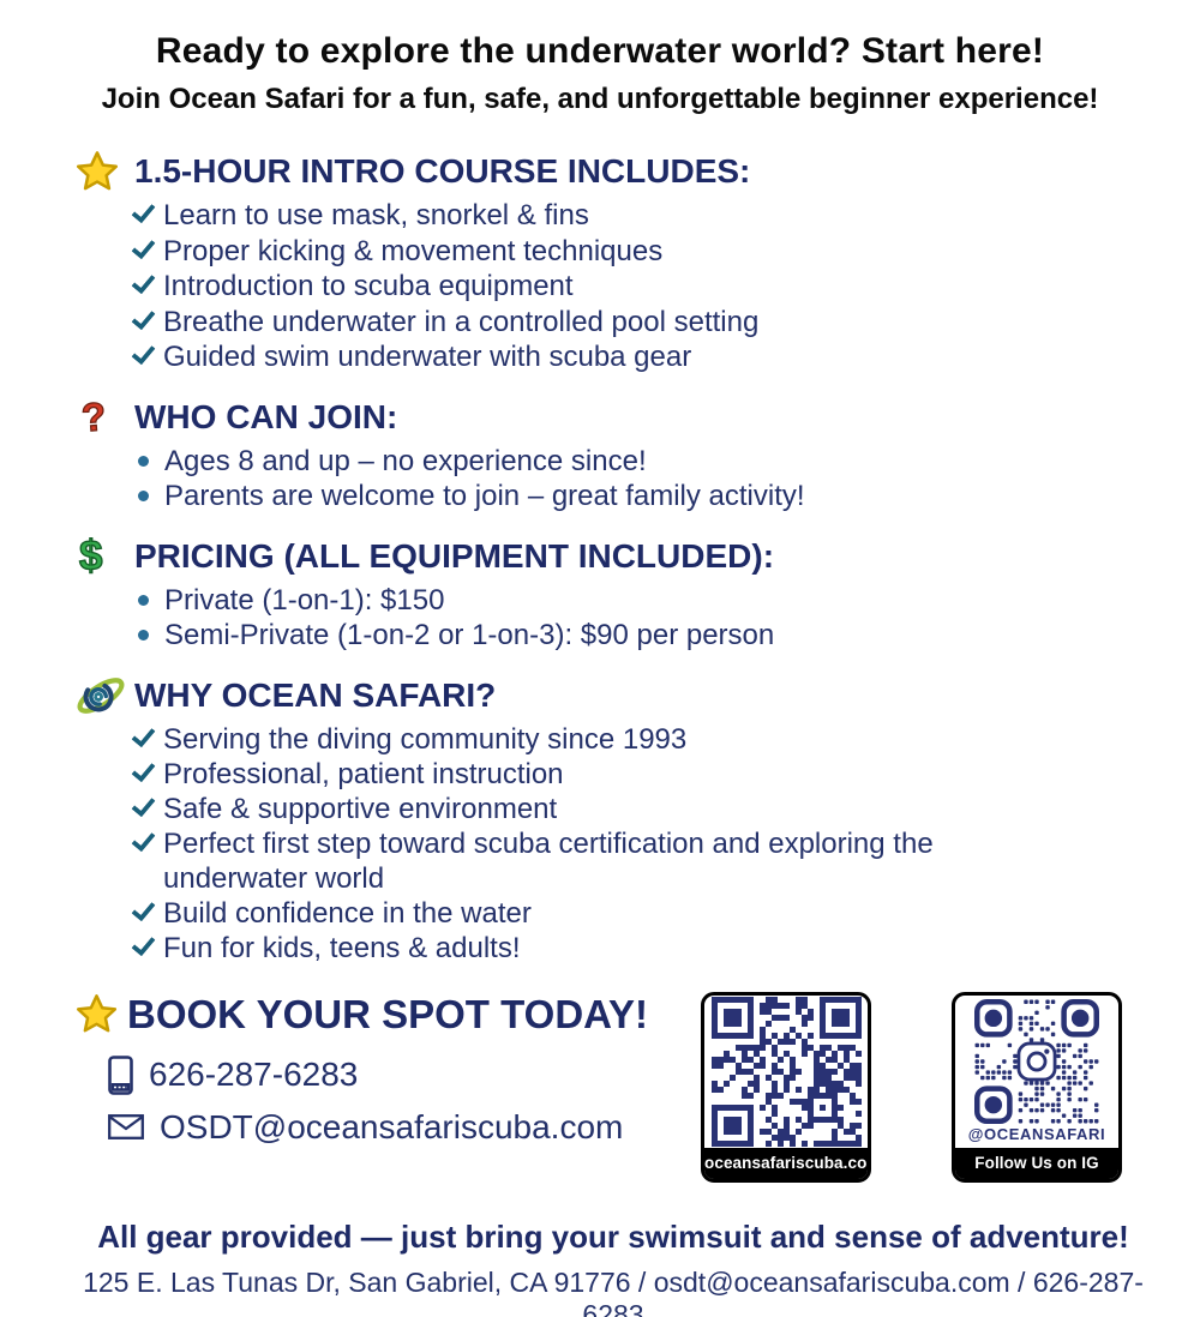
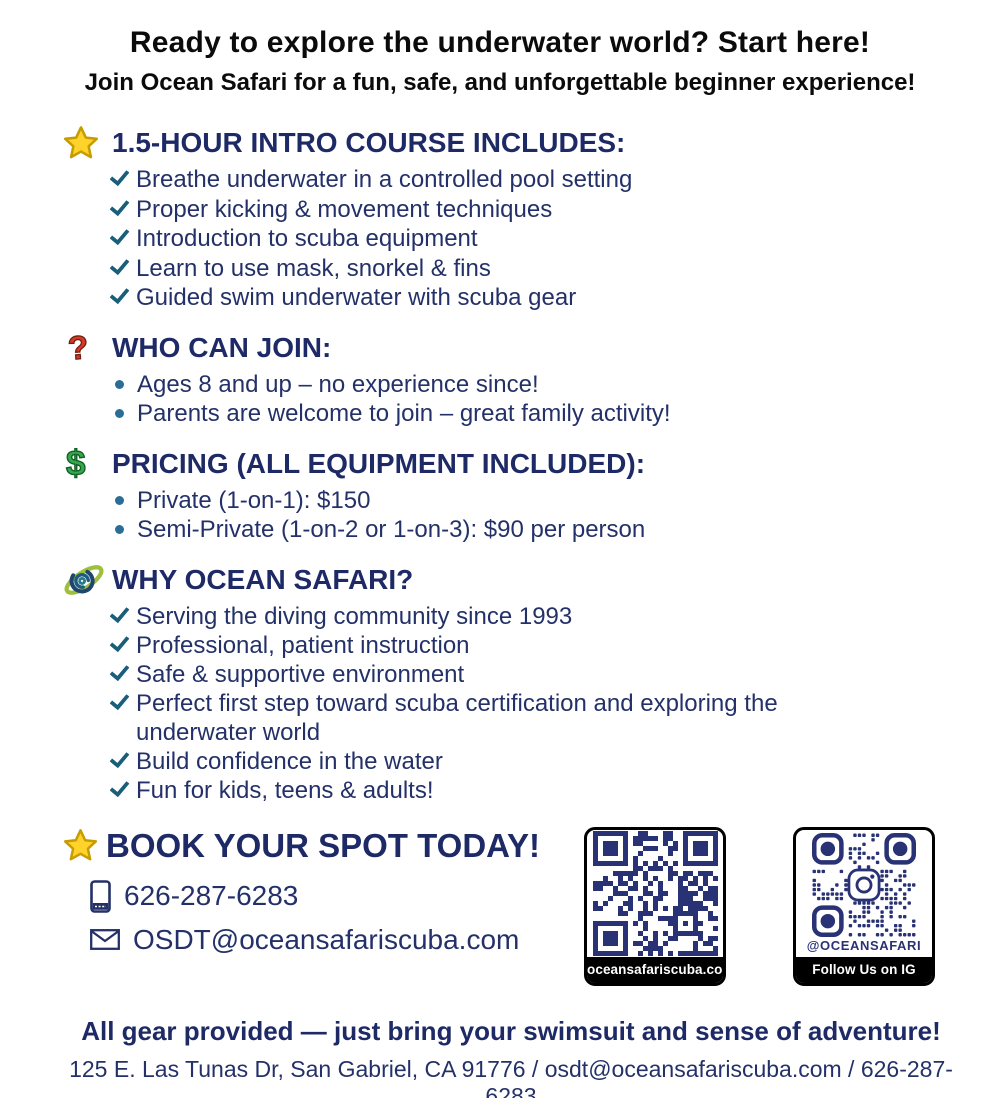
  Ready to explore the underwater world? Start here!
  Join Ocean Safari for a fun, safe, and unforgettable beginner experience!
  1.5-HOUR INTRO COURSE INCLUDES:
- Learn to use mask, snorkel & fins
+ Breathe underwater in a controlled pool setting
  Proper kicking & movement techniques
  Introduction to scuba equipment
- Breathe underwater in a controlled pool setting
+ Learn to use mask, snorkel & fins
  Guided swim underwater with scuba gear
  WHO CAN JOIN:
  Ages 8 and up – no experience since!
  Parents are welcome to join – great family activity!
  $
  PRICING (ALL EQUIPMENT INCLUDED):
  Private (1-on-1): $150
  Semi-Private (1-on-2 or 1-on-3): $90 per person
  WHY OCEAN SAFARI?
  Serving the diving community since 1993
  Professional, patient instruction
  Safe & supportive environment
  Perfect first step toward scuba certification and exploring the underwater world
  Build confidence in the water
  Fun for kids, teens & adults!
  BOOK YOUR SPOT TODAY!
  626-287-6283
  OSDT@oceansafariscuba.com
  oceansafariscuba.co
  @OCEANSAFARI
  Follow Us on IG
  All gear provided — just bring your swimsuit and sense of adventure!
  125 E. Las Tunas Dr, San Gabriel, CA 91776 / osdt@oceansafariscuba.com / 626-287-6283
